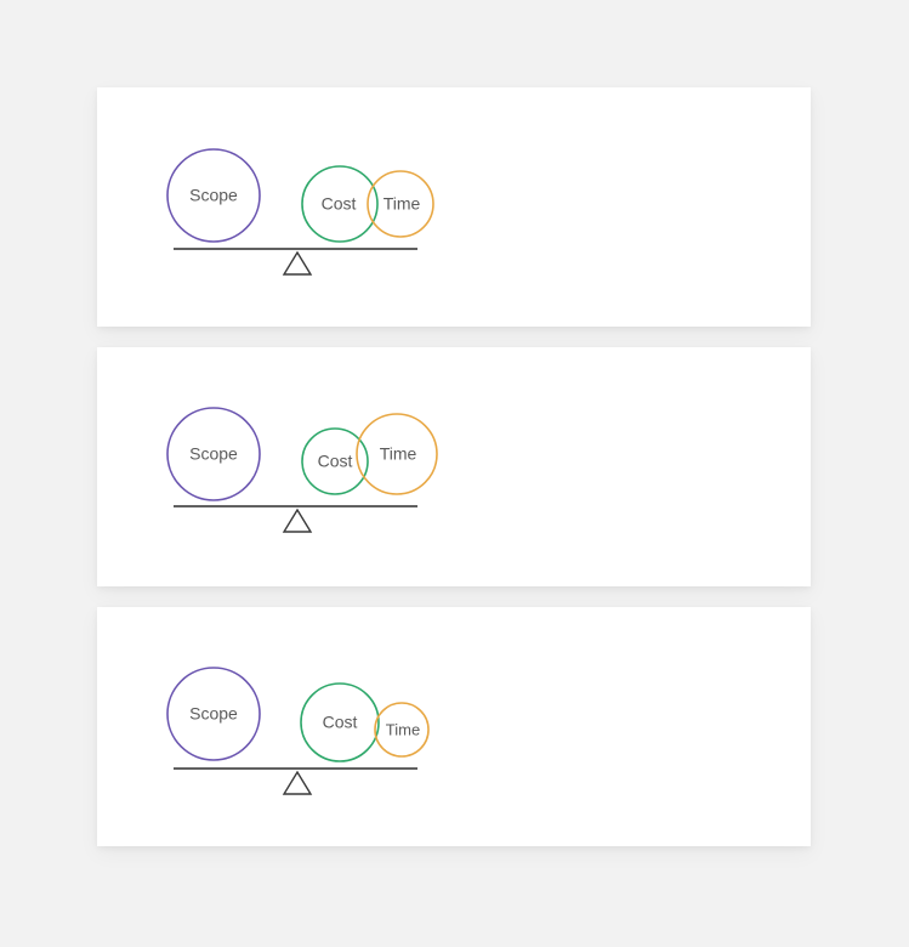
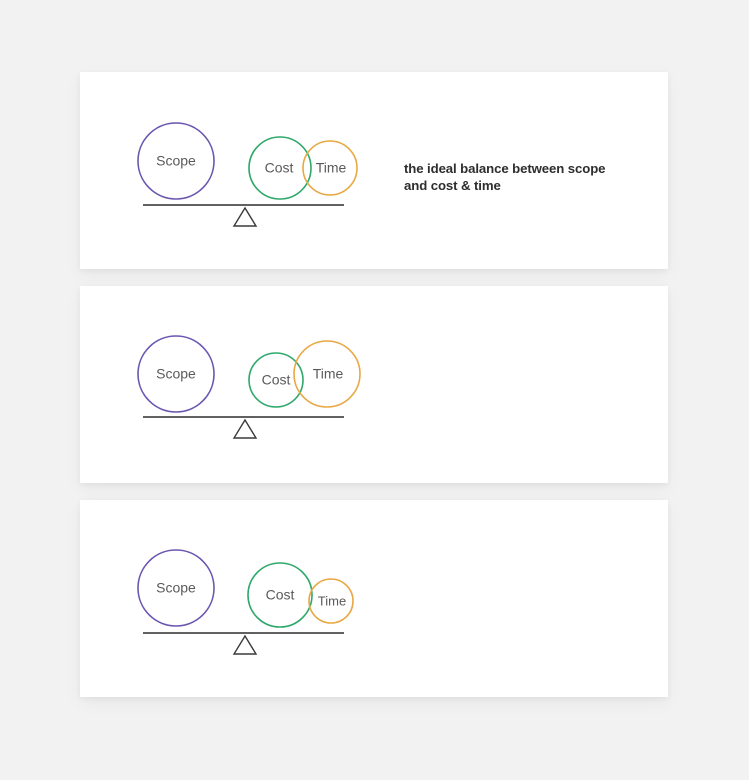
  Scope
  Cost
  Time
+ the ideal balance between scope and cost & time
  Scope
  Cost
  Time
  Scope
  Cost
  Time
